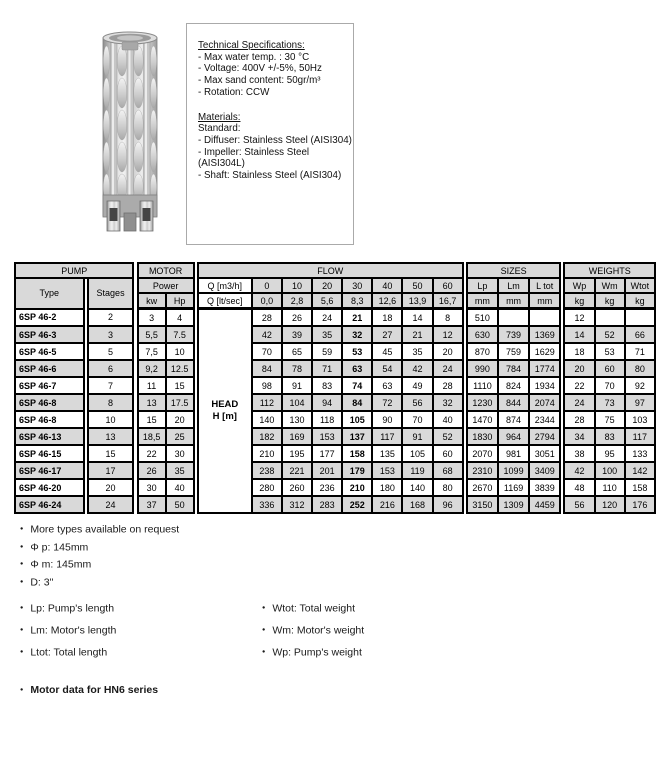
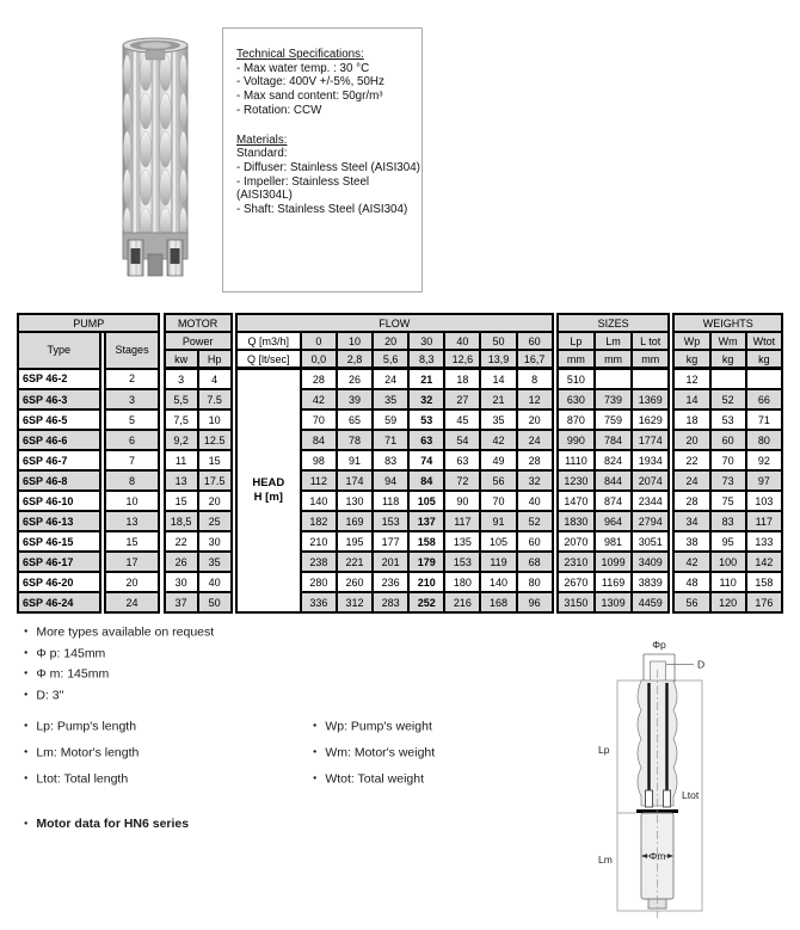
  Technical Specifications:
  - Max water temp. : 30 °C
  - Voltage: 400V +/-5%, 50Hz
  - Max sand content: 50gr/m³
  - Rotation: CCW
  Materials:
  Standard:
  - Diffuser: Stainless Steel (AISI304)
  - Impeller: Stainless Steel (AISI304L)
  - Shaft: Stainless Steel (AISI304)
  PUMP		MOTOR		FLOW		SIZES		WEIGHTS
  Type		Stages		Power		Q [m3/h]	0	10	20	30	40	50	60		Lp	Lm	L tot		Wp	Wm	Wtot
  kw	Hp	Q [lt/sec]	0,0	2,8	5,6	8,3	12,6	13,9	16,7	mm	mm	mm	kg	kg	kg
  6SP 46-2		2		3	4		HEADH [m]	28	26	24	21	18	14	8		510				12
  6SP 46-3		3		5,5	7.5		42	39	35	32	27	21	12		630	739	1369		14	52	66
  6SP 46-5		5		7,5	10		70	65	59	53	45	35	20		870	759	1629		18	53	71
  6SP 46-6		6		9,2	12.5		84	78	71	63	54	42	24		990	784	1774		20	60	80
  6SP 46-7		7		11	15		98	91	83	74	63	49	28		1110	824	1934		22	70	92
- 6SP 46-8		8		13	17.5		112	104	94	84	72	56	32		1230	844	2074		24	73	97
+ 6SP 46-8		8		13	17.5		112	174	94	84	72	56	32		1230	844	2074		24	73	97
- 6SP 46-8		10		15	20		140	130	118	105	90	70	40		1470	874	2344		28	75	103
+ 6SP 46-10		10		15	20		140	130	118	105	90	70	40		1470	874	2344		28	75	103
  6SP 46-13		13		18,5	25		182	169	153	137	117	91	52		1830	964	2794		34	83	117
  6SP 46-15		15		22	30		210	195	177	158	135	105	60		2070	981	3051		38	95	133
  6SP 46-17		17		26	35		238	221	201	179	153	119	68		2310	1099	3409		42	100	142
  6SP 46-20		20		30	40		280	260	236	210	180	140	80		2670	1169	3839		48	110	158
  6SP 46-24		24		37	50		336	312	283	252	216	168	96		3150	1309	4459		56	120	176
  More types available on request
  Φ p: 145mm
  Φ m: 145mm
  D: 3"
  Lp: Pump's length
  Lm: Motor's length
  Ltot: Total length
- Wtot: Total weight
+ Wp: Pump's weight
  Wm: Motor's weight
- Wp: Pump's weight
+ Wtot: Total weight
  Motor data for HN6 series
+ Φp
+ D
+ Lp
+ Ltot
+ Lm
+ Φm
